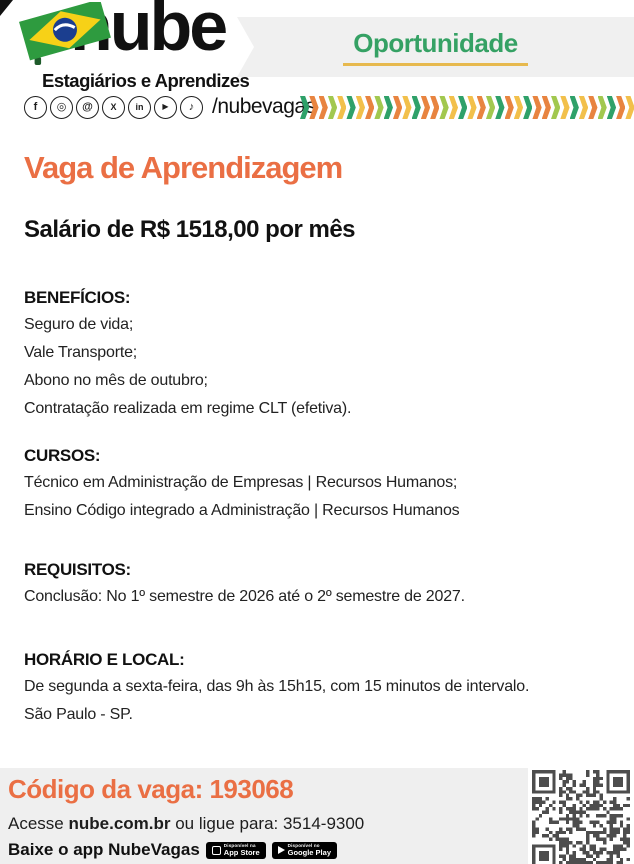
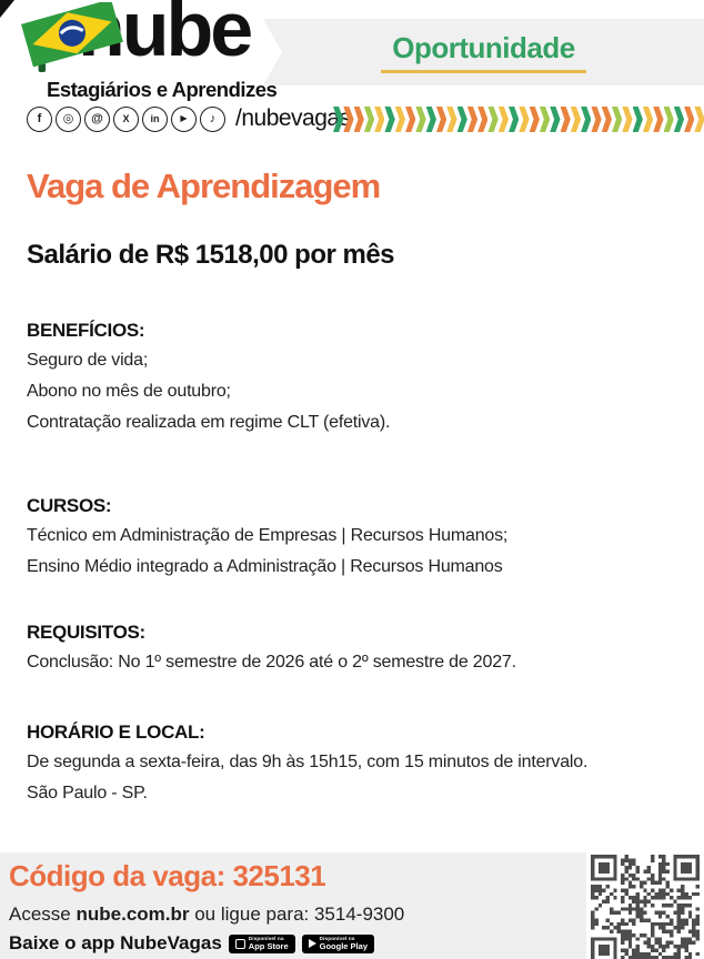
  ube
  Estagiários e Aprendizes
  Oportunidade
  f
  ◎
  @
  X
  in
  ▶
  ♪
  /nubevagas
  Vaga de Aprendizagem
  Salário de R$ 1518,00 por mês
  BENEFÍCIOS:
  Seguro de vida;
- Vale Transporte;
  Abono no mês de outubro;
  Contratação realizada em regime CLT (efetiva).
  CURSOS:
  Técnico em Administração de Empresas | Recursos Humanos;
- Ensino Código integrado a Administração | Recursos Humanos
+ Ensino Médio integrado a Administração | Recursos Humanos
  REQUISITOS:
  Conclusão: No 1º semestre de 2026 até o 2º semestre de 2027.
  HORÁRIO E LOCAL:
  De segunda a sexta-feira, das 9h às 15h15, com 15 minutos de intervalo.
  São Paulo - SP.
- Código da vaga: 193068
+ Código da vaga: 325131
  Acesse nube.com.br ou ligue para: 3514-9300
  Baixe o app NubeVagas
  App Store
  Google Play
